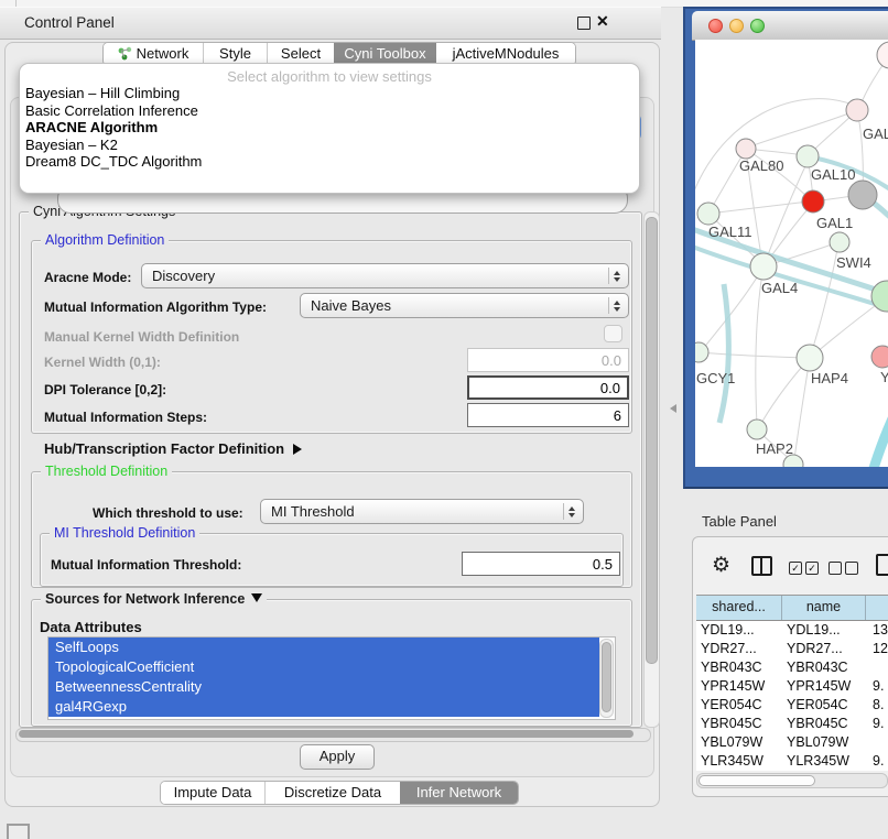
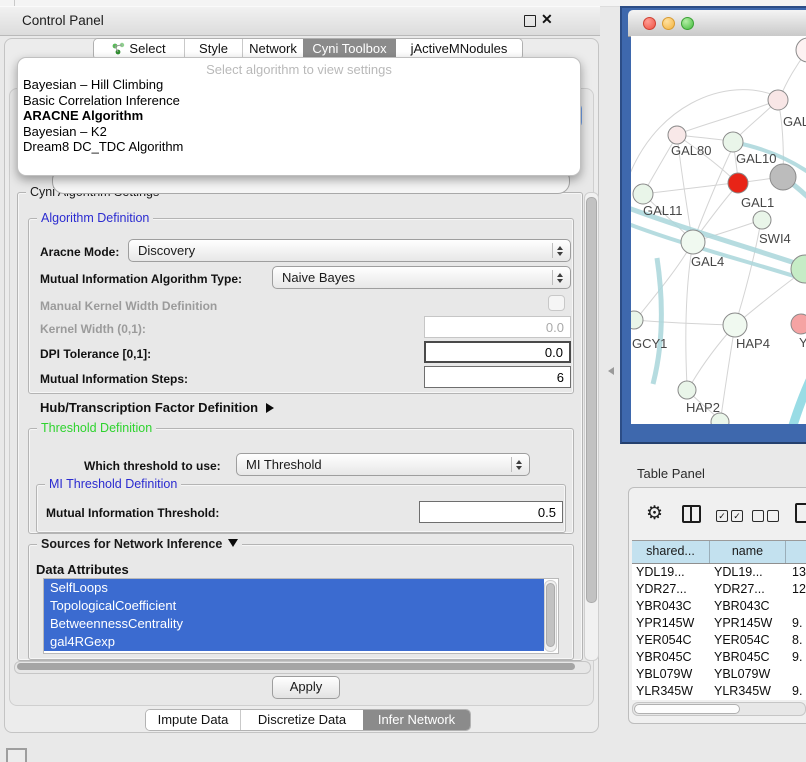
  Control Panel
  ✕
- Network
+ Select
  Style
- Select
+ Network
  Cyni Toolbox
  jActiveMNodules
  Select algorithm to view settings
  Bayesian – Hill Climbing
  Basic Correlation Inference
  ARACNE Algorithm
  Bayesian – K2
  Dream8 DC_TDC Algorithm
  Algorithm Definition
  Aracne Mode:
  Discovery
  Mutual Information Algorithm Type:
  Naive Bayes
  Manual Kernel Width Definition
  Kernel Width (0,1):
  0.0
- DPI Tolerance [0,2]:
+ DPI Tolerance [0,1]:
  0.0
  Mutual Information Steps:
  6
  Hub/Transcription Factor Definition
  Threshold Definition
  Which threshold to use:
  MI Threshold
  MI Threshold Definition
  Mutual Information Threshold:
  0.5
  Sources for Network Inference
  Data Attributes
  SelfLoops
  TopologicalCoefficient
  BetweennessCentrality
  gal4RGexp
  Apply
  Impute Data
  Discretize Data
  Infer Network
  GAL
  GAL80
  GAL10
  GAL1
  GAL11
  SWI4
  GAL4
  GCY1
  HAP4
  Y
  HAP2
  Table Panel
  ⚙
  ✓ ✓
  shared...
  name
  YDL19...
  YDL19...
  13
  YDR27...
  YDR27...
  12
  YBR043C
  YBR043C
  YPR145W
  YPR145W
  9.
  YER054C
  YER054C
  8.
  YBR045C
  YBR045C
  9.
  YBL079W
  YBL079W
  YLR345W
  YLR345W
  9.
